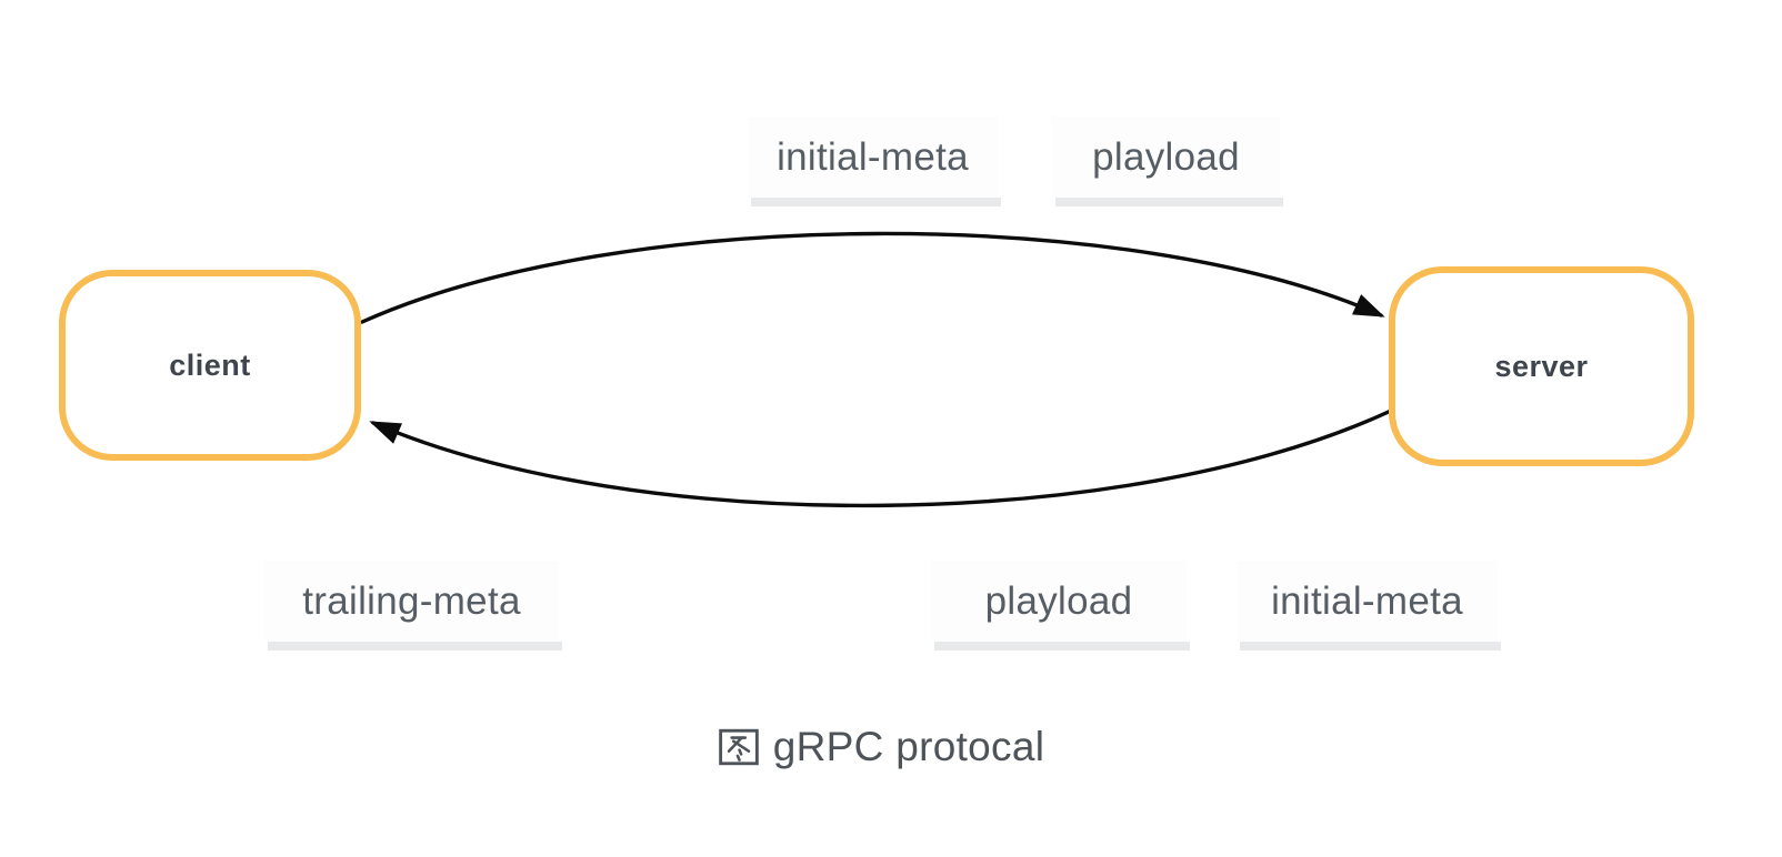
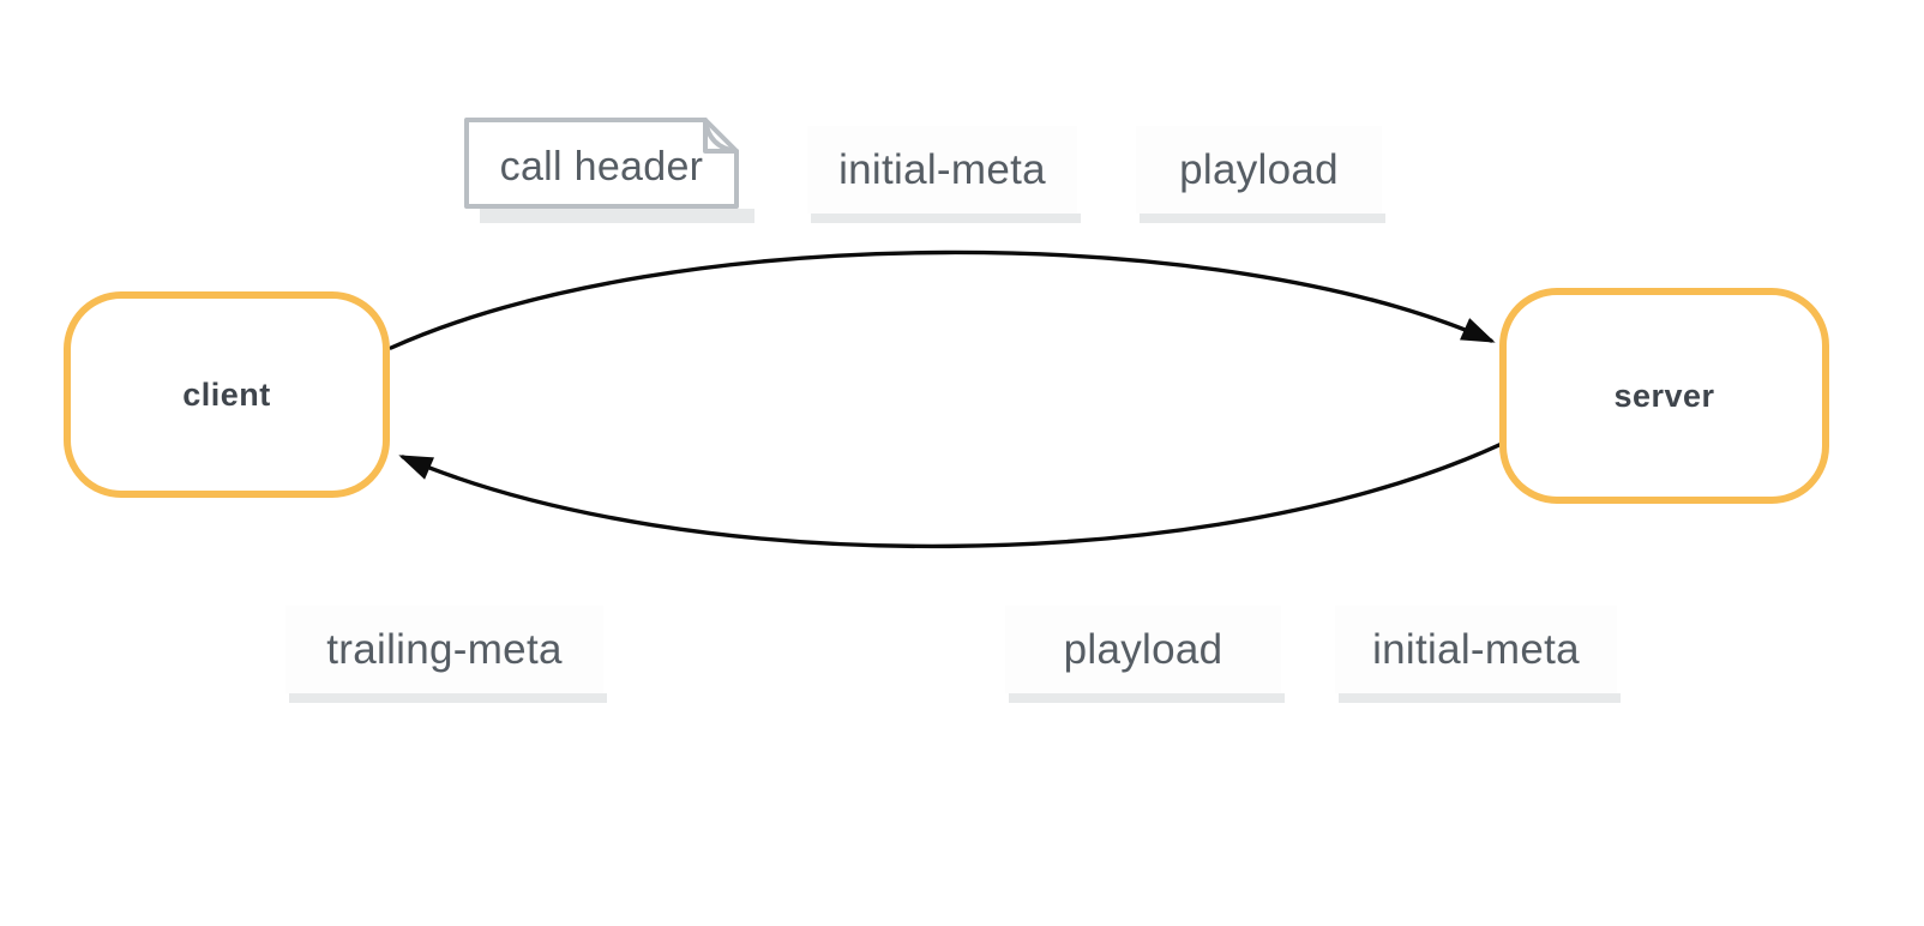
  client
  server
+ call header
  initial-meta
  playload
  trailing-meta
  playload
  initial-meta
- gRPC protocal
